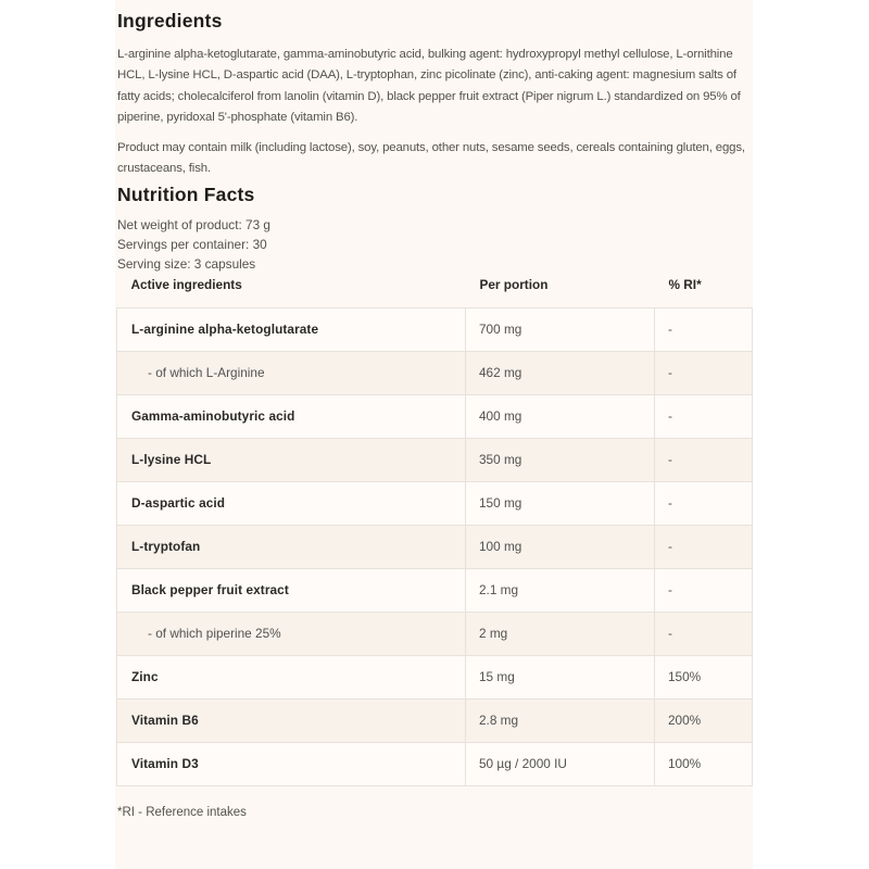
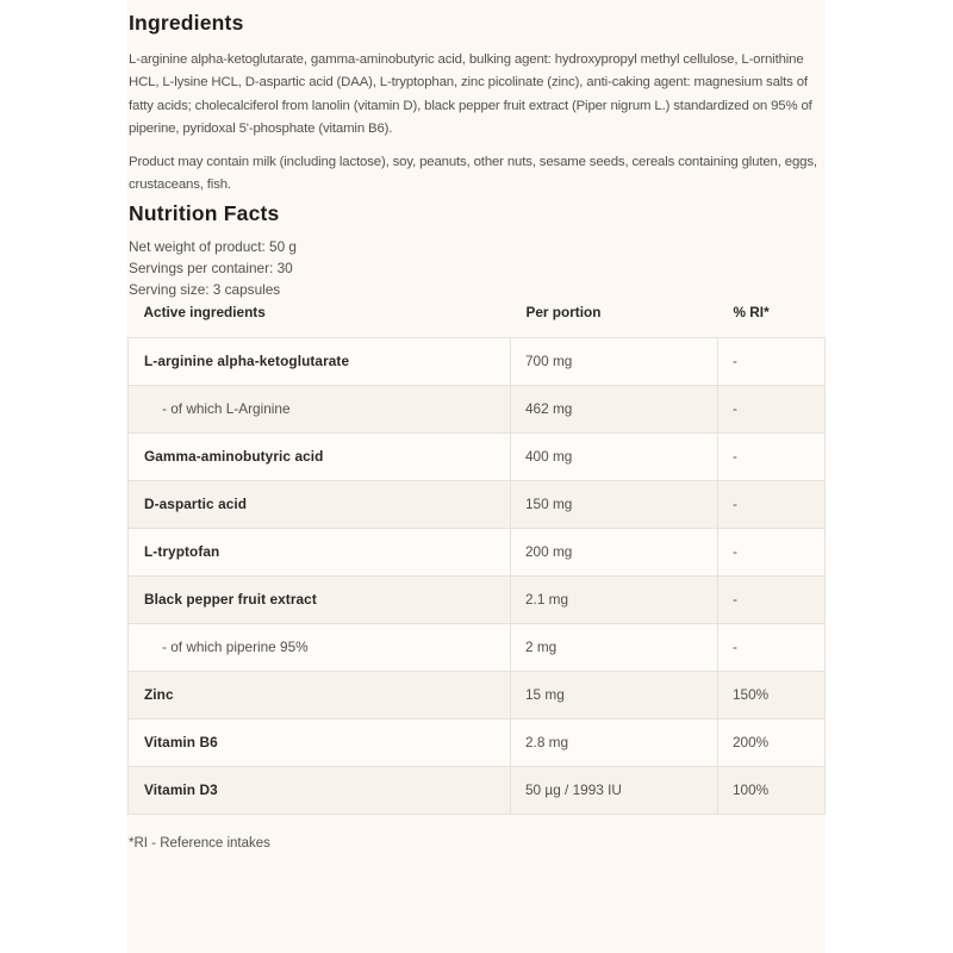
  Ingredients
  L-arginine alpha-ketoglutarate, gamma-aminobutyric acid, bulking agent: hydroxypropyl methyl cellulose, L-ornithine HCL, L-lysine HCL, D-aspartic acid (DAA), L-tryptophan, zinc picolinate (zinc), anti-caking agent: magnesium salts of fatty acids; cholecalciferol from lanolin (vitamin D), black pepper fruit extract (Piper nigrum L.) standardized on 95% of piperine, pyridoxal 5'-phosphate (vitamin B6).
  Product may contain milk (including lactose), soy, peanuts, other nuts, sesame seeds, cereals containing gluten, eggs, crustaceans, fish.
  Nutrition Facts
- Net weight of product: 73 g
+ Net weight of product: 50 g
  Servings per container: 30
  Serving size: 3 capsules
  Active ingredients	Per portion	% RI*
  L-arginine alpha-ketoglutarate	700 mg	-
  - of which L-Arginine	462 mg	-
  Gamma-aminobutyric acid	400 mg	-
- L-lysine HCL	350 mg	-
  D-aspartic acid	150 mg	-
- L-tryptofan	100 mg	-
+ L-tryptofan	200 mg	-
  Black pepper fruit extract	2.1 mg	-
- - of which piperine 25%	2 mg	-
+ - of which piperine 95%	2 mg	-
  Zinc	15 mg	150%
  Vitamin B6	2.8 mg	200%
- Vitamin D3	50 µg / 2000 IU	100%
+ Vitamin D3	50 µg / 1993 IU	100%
  *RI - Reference intakes
